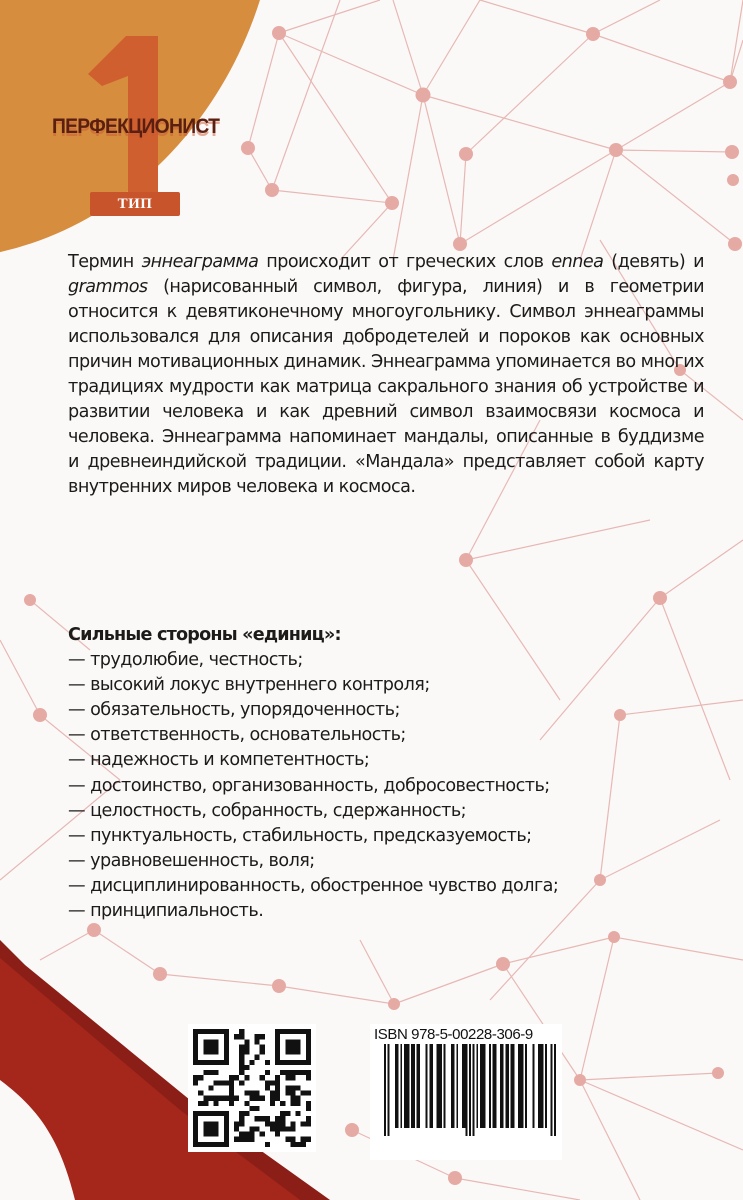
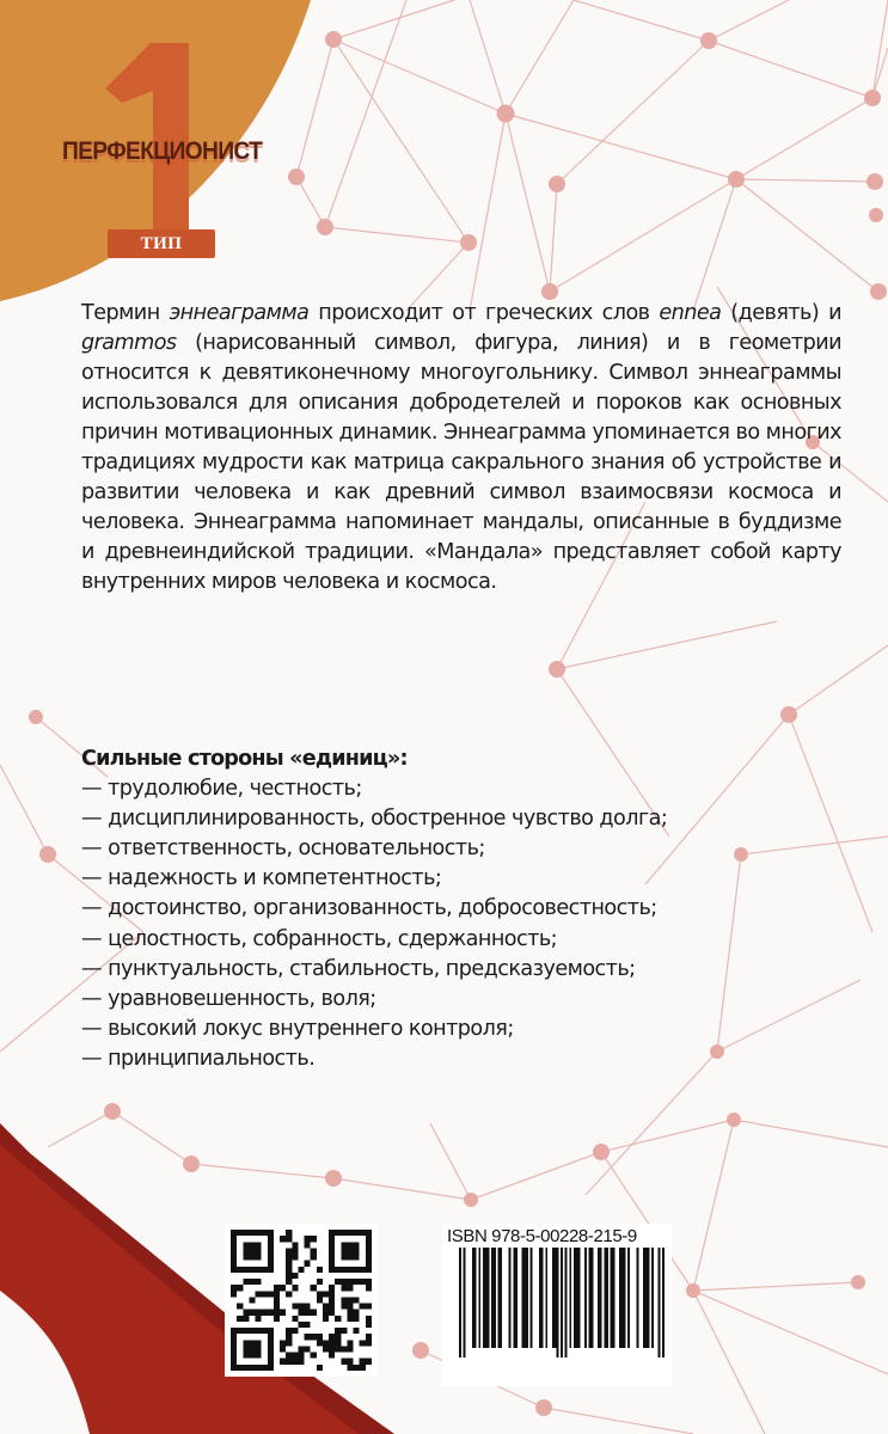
  ПЕРФЕКЦИОНИСТ
  ТИП
  Термин эннеаграмма происходит от греческих слов ennea (девять) и grammos (нарисованный символ, фигура, линия) и в геометрии относится к девятиконечному многоугольнику. Символ эннеаграммы использовался для описания добродетелей и пороков как основных причин мотивационных динамик. Эннеаграмма упоминается во многих традициях мудрости как матрица сакрального знания об устройстве и развитии человека и как древний символ взаимосвязи космоса и человека. Эннеаграмма напоминает мандалы, описанные в буддизме и древнеиндийской традиции. «Мандала» представляет собой карту внутренних миров человека и космоса.
  Сильные стороны «единиц»:
  — трудолюбие, честность;
- — высокий локус внутреннего контроля;
+ — дисциплинированность, обостренное чувство долга;
- — обязательность, упорядоченность;
  — ответственность, основательность;
  — надежность и компетентность;
  — достоинство, организованность, добросовестность;
  — целостность, собранность, сдержанность;
  — пунктуальность, стабильность, предсказуемость;
  — уравновешенность, воля;
- — дисциплинированность, обостренное чувство долга;
+ — высокий локус внутреннего контроля;
  — принципиальность.
- ISBN 978-5-00228-306-9
+ ISBN 978-5-00228-215-9
